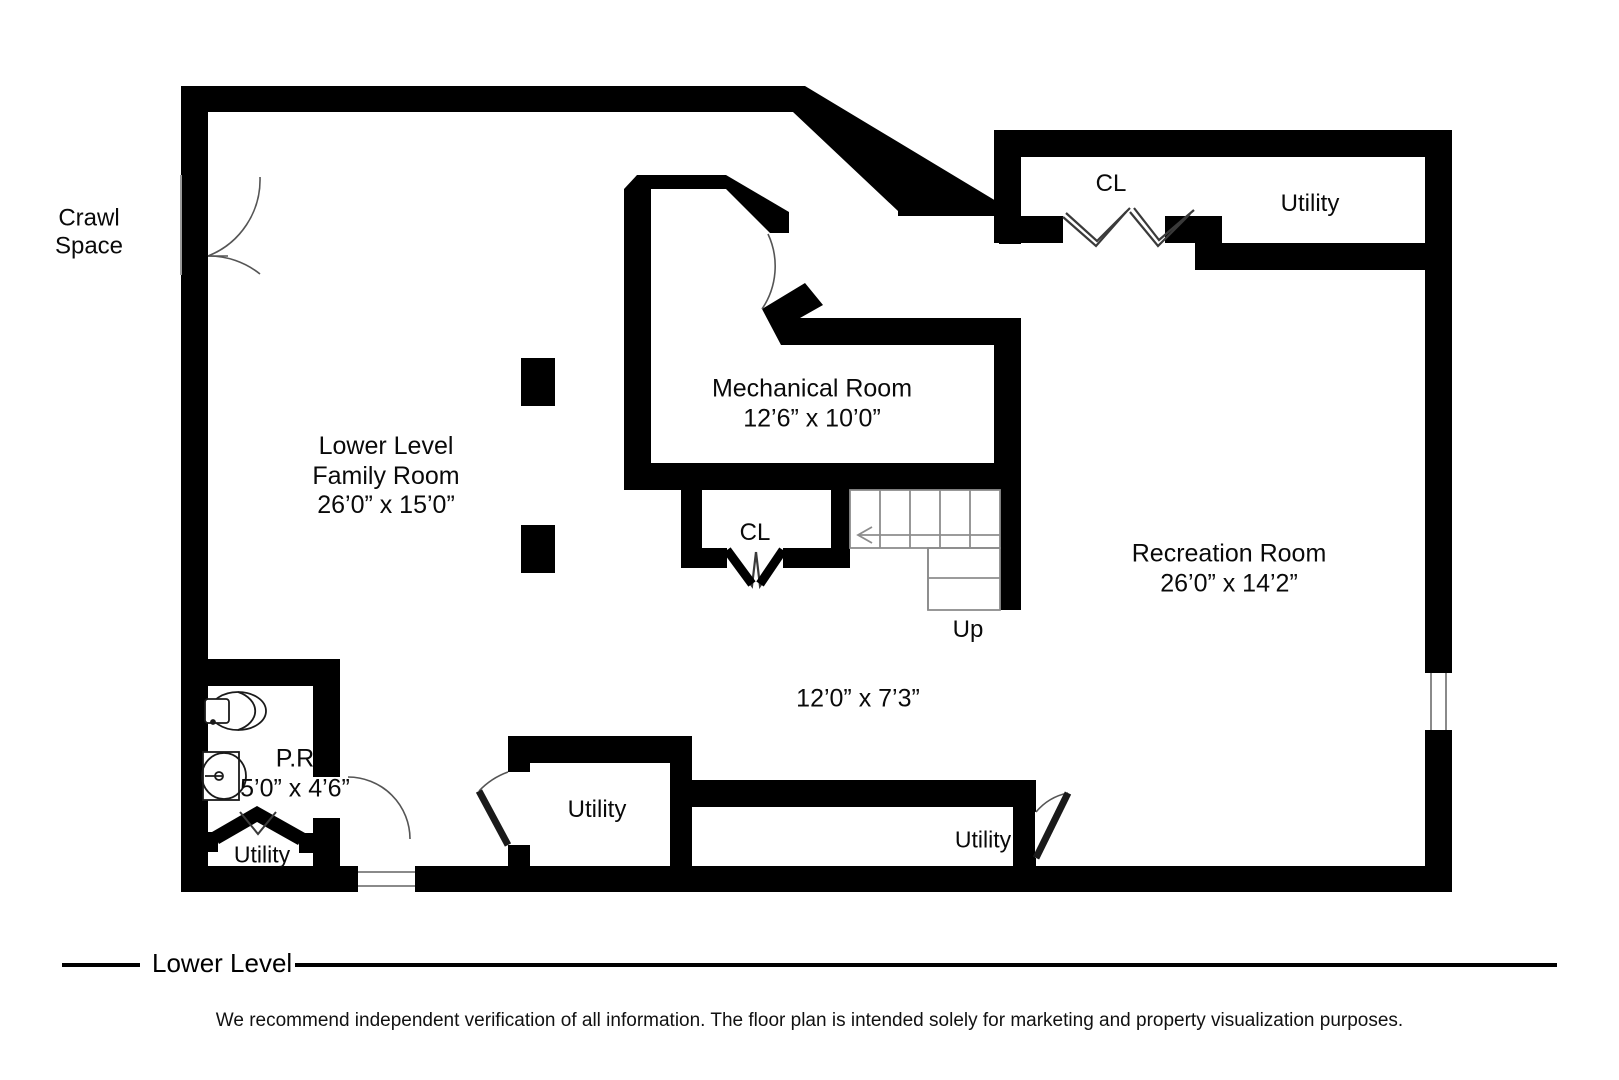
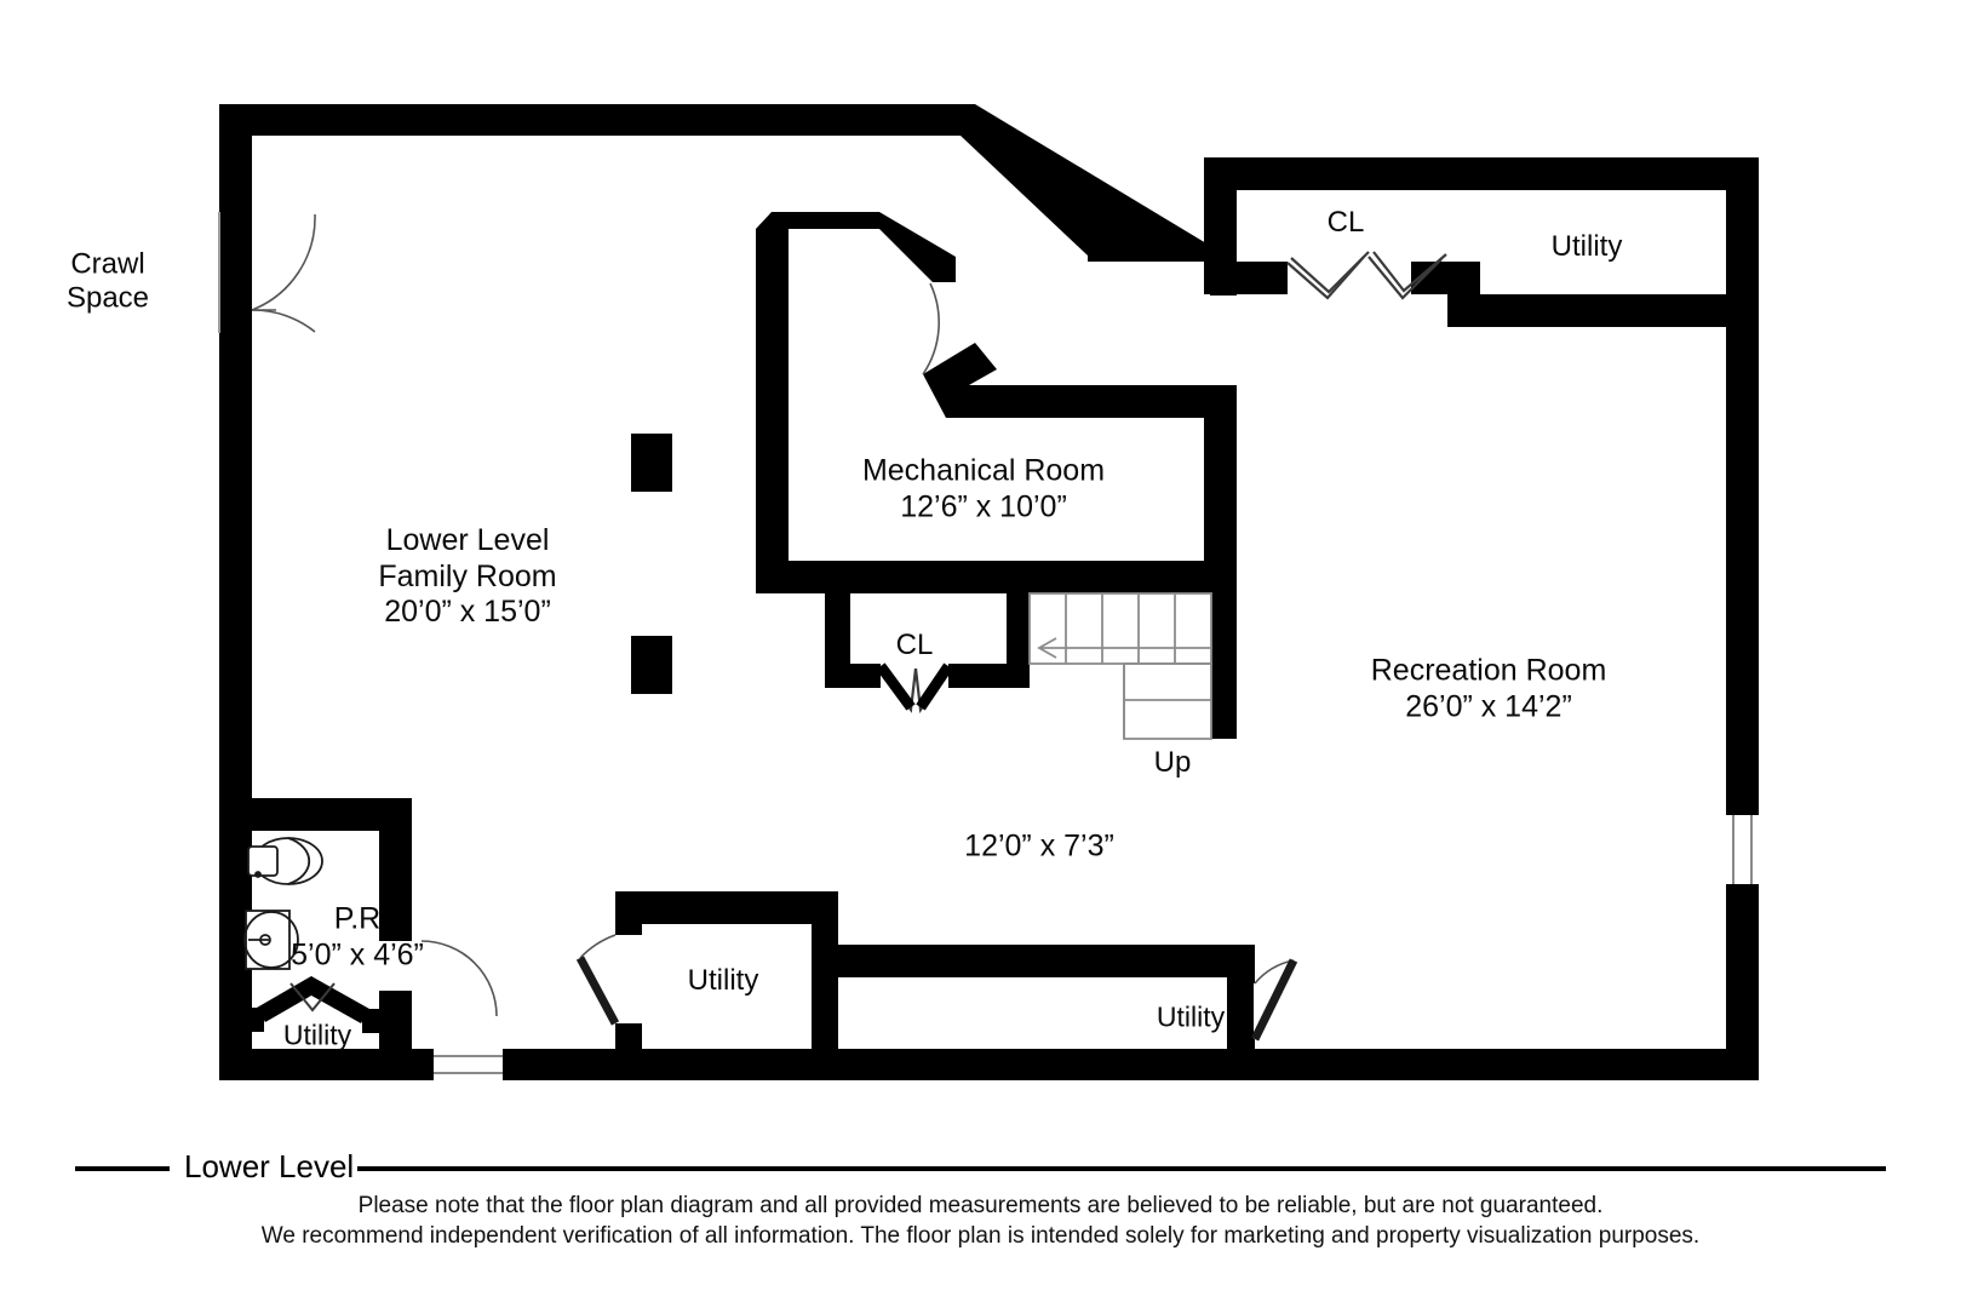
  Crawl Space
- Lower Level Family Room 26’0” x 15’0”
+ Lower Level Family Room 20’0” x 15’0”
  Mechanical Room 12’6” x 10’0”
  Recreation Room 26’0” x 14’2”
  P.R 5’0” x 4’6”
  CL
  Utility
  CL
  Utility
  Utility
  Utility
  Up
  12’0” x 7’3”
  Lower Level
+ Please note that the floor plan diagram and all provided measurements are believed to be reliable, but are not guaranteed.
  We recommend independent verification of all information. The floor plan is intended solely for marketing and property visualization purposes.
